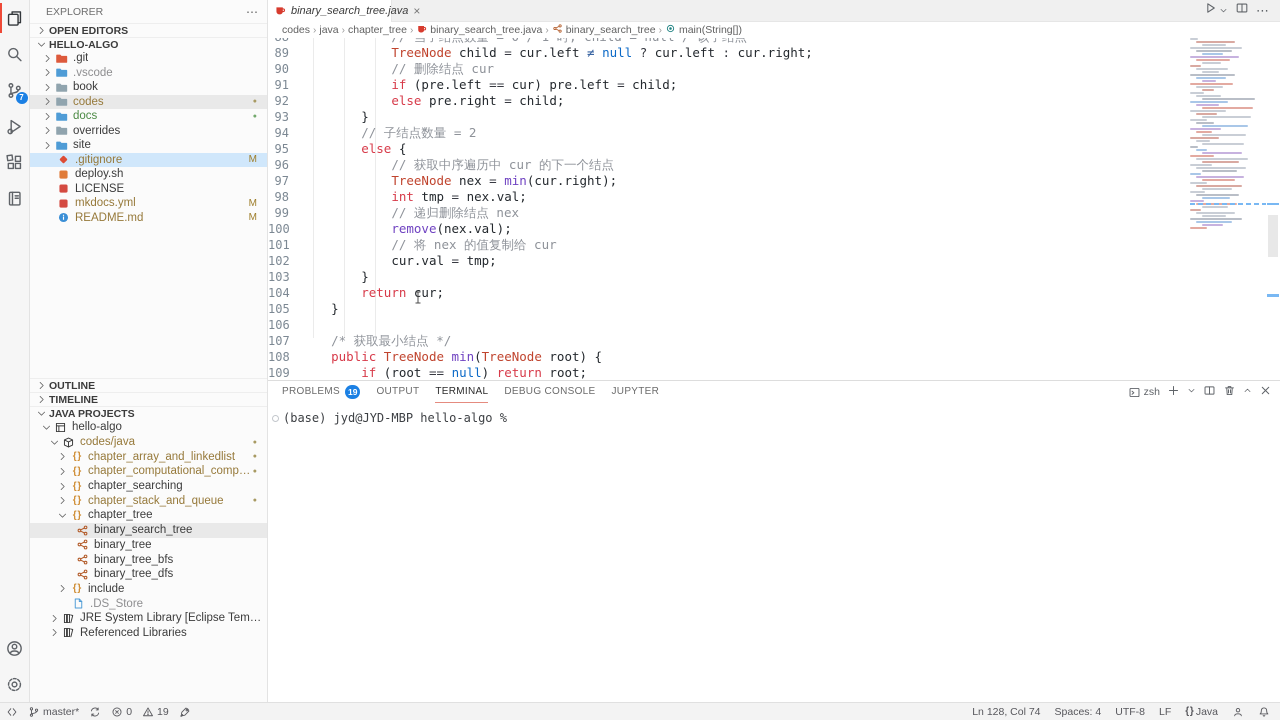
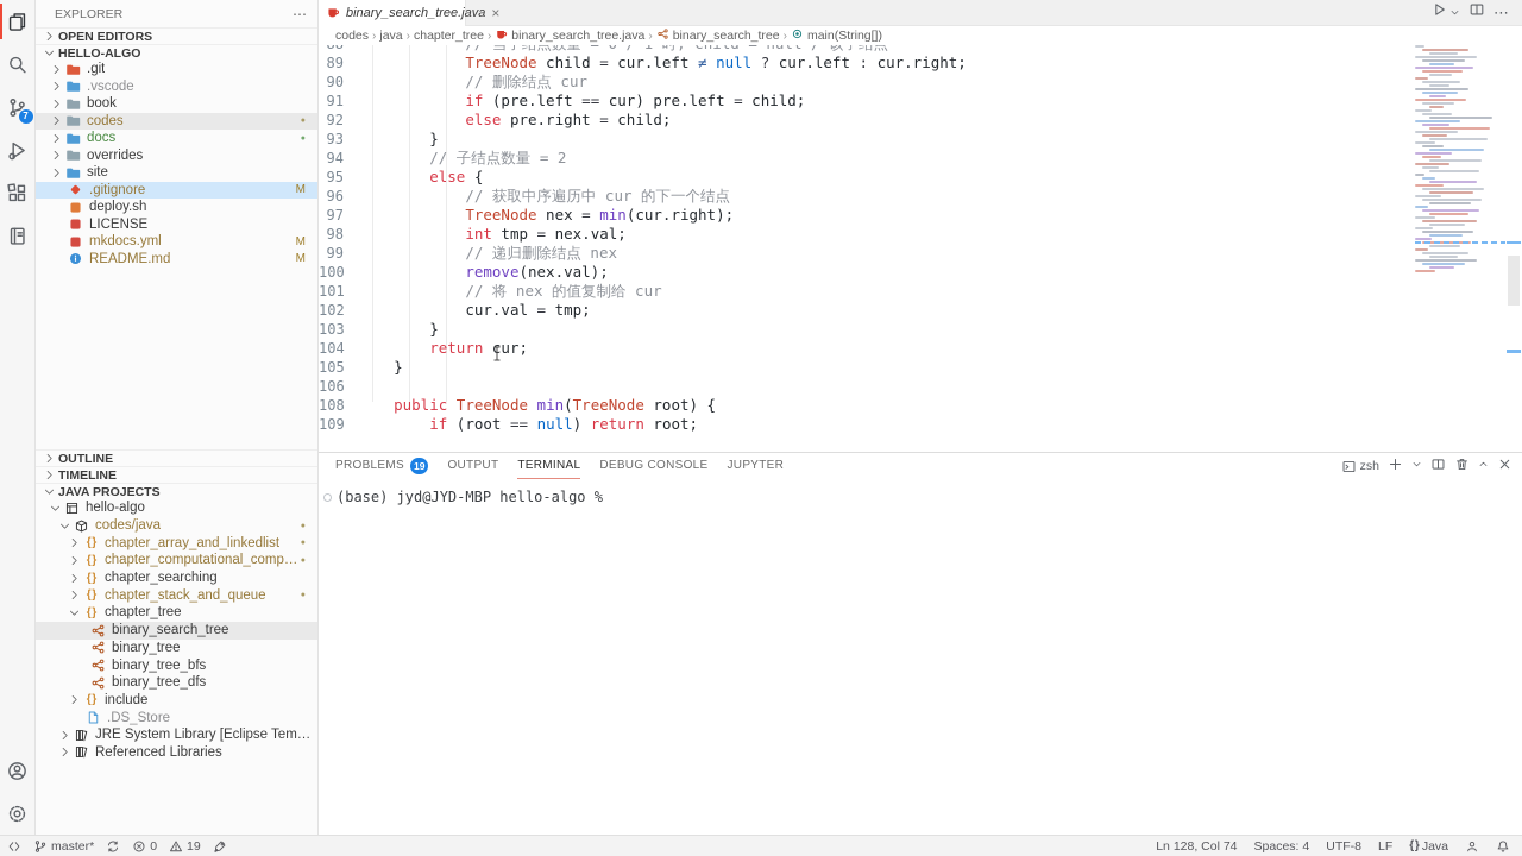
  7
  EXPLORER
  ⋯
  OPEN EDITORS
  HELLO-ALGO
  .git
  .vscode
  book
  codes
  docs
  overrides
  site
  .gitignore
  M
  deploy.sh
  LICENSE
  mkdocs.yml
  M
  README.md
  M
  OUTLINE
  TIMELINE
  JAVA PROJECTS
  hello-algo
  codes/java
  { }
  chapter_array_and_linkedlist
  { }
  chapter_computational_complex
  { }
  chapter_searching
  { }
  chapter_stack_and_queue
  { }
  chapter_tree
  binary_search_tree
  binary_tree
  binary_tree_bfs
  binary_tree_dfs
  { }
  include
  .DS_Store
  JRE System Library [Eclipse Temurin
  Referenced Libraries
  binary_search_tree.java
  ×
  ⋯
  codes
  ›
  java
  ›
  chapter_tree
  ›
  binary_search_tree.java
  ›
  binary_search_tree
  ›
  main(String[])
  89
  TreeNode child = cur.left ≠ null ? cur.left : cur.right;
  90
  // 删除结点 cur
  91
  if (pre.left == cur) pre.left = child;
  92
  else pre.right = child;
  93
  }
  94
  // 子结点数量 = 2
  95
  else {
  96
  // 获取中序遍历中 cur 的下一个结点
  97
  TreeNode nex = min(cur.right);
  98
  int tmp = nex.val;
  99
  // 递归删除结点 nex
  100
  remove(nex.val);
  101
  // 将 nex 的值复制给 cur
  102
  cur.val = tmp;
  103
  }
  104
  return ur;
  105
  }
  106
- 107
- /* 获取最小结点 */
  108
  public TreeNode min(TreeNode root) {
  109
  if (root == null) return root;
  PROBLEMS
  19
  OUTPUT
  TERMINAL
  DEBUG CONSOLE
  JUPYTER
  zsh
  (base) jyd@JYD-MBP hello-algo %
  master*
  0
  19
  Ln 128, Col 74
  Spaces: 4
  UTF-8
  LF
  { }
  Java
